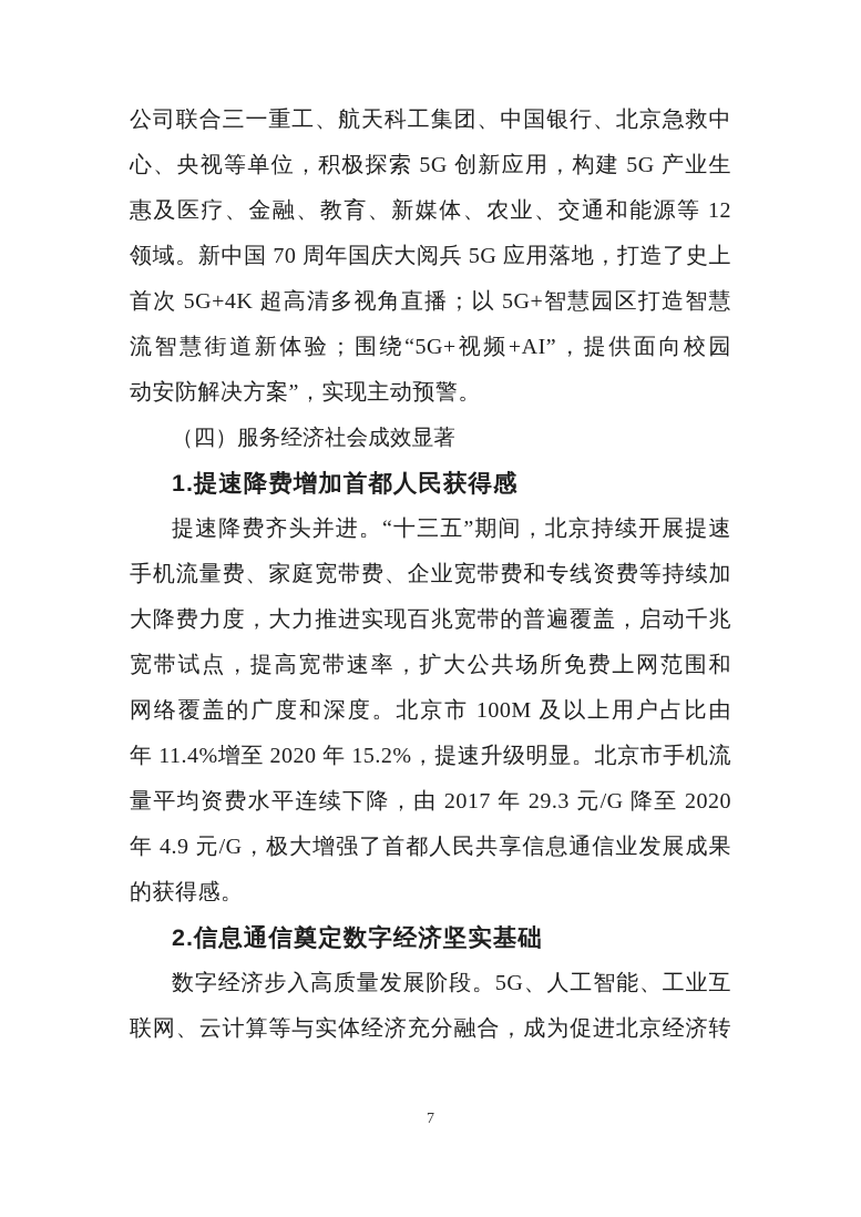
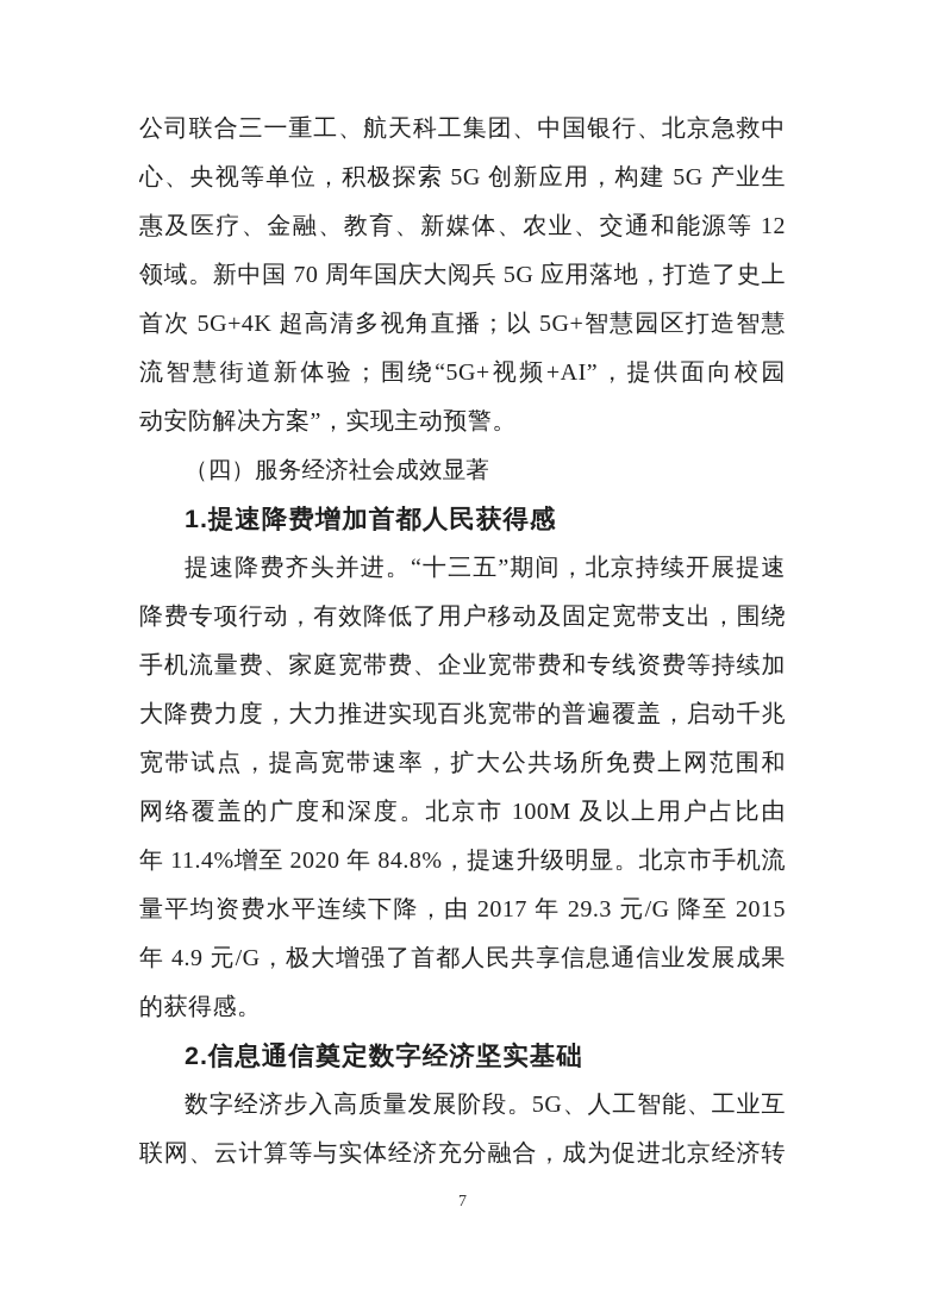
  公司联合三一重工、航天科工集团、中国银行、北京急救中
  心、央视等单位，积极探索 5G 创新应用，构建 5G 产业生
  惠及医疗、金融、教育、新媒体、农业、交通和能源等 12
  领域。新中国 70 周年国庆大阅兵 5G 应用落地，打造了史上
  首次 5G+4K 超高清多视角直播；以 5G+智慧园区打造智慧
  流智慧街道新体验；围绕“5G+视频+AI”，提供面向校园
  动安防解决方案”，实现主动预警。
  （四）服务经济社会成效显著
  1.提速降费增加首都人民获得感
  提速降费齐头并进。“十三五”期间，北京持续开展提速
+ 降费专项行动，有效降低了用户移动及固定宽带支出，围绕
  手机流量费、家庭宽带费、企业宽带费和专线资费等持续加
  大降费力度，大力推进实现百兆宽带的普遍覆盖，启动千兆
  宽带试点，提高宽带速率，扩大公共场所免费上网范围和
  网络覆盖的广度和深度。北京市 100M 及以上用户占比由
- 年 11.4%增至 2020 年 15.2%，提速升级明显。北京市手机流
+ 年 11.4%增至 2020 年 84.8%，提速升级明显。北京市手机流
- 量平均资费水平连续下降，由 2017 年 29.3 元/G 降至 2020
+ 量平均资费水平连续下降，由 2017 年 29.3 元/G 降至 2015
  年 4.9 元/G，极大增强了首都人民共享信息通信业发展成果
  的获得感。
  2.信息通信奠定数字经济坚实基础
  数字经济步入高质量发展阶段。5G、人工智能、工业互
  联网、云计算等与实体经济充分融合，成为促进北京经济转
  7
